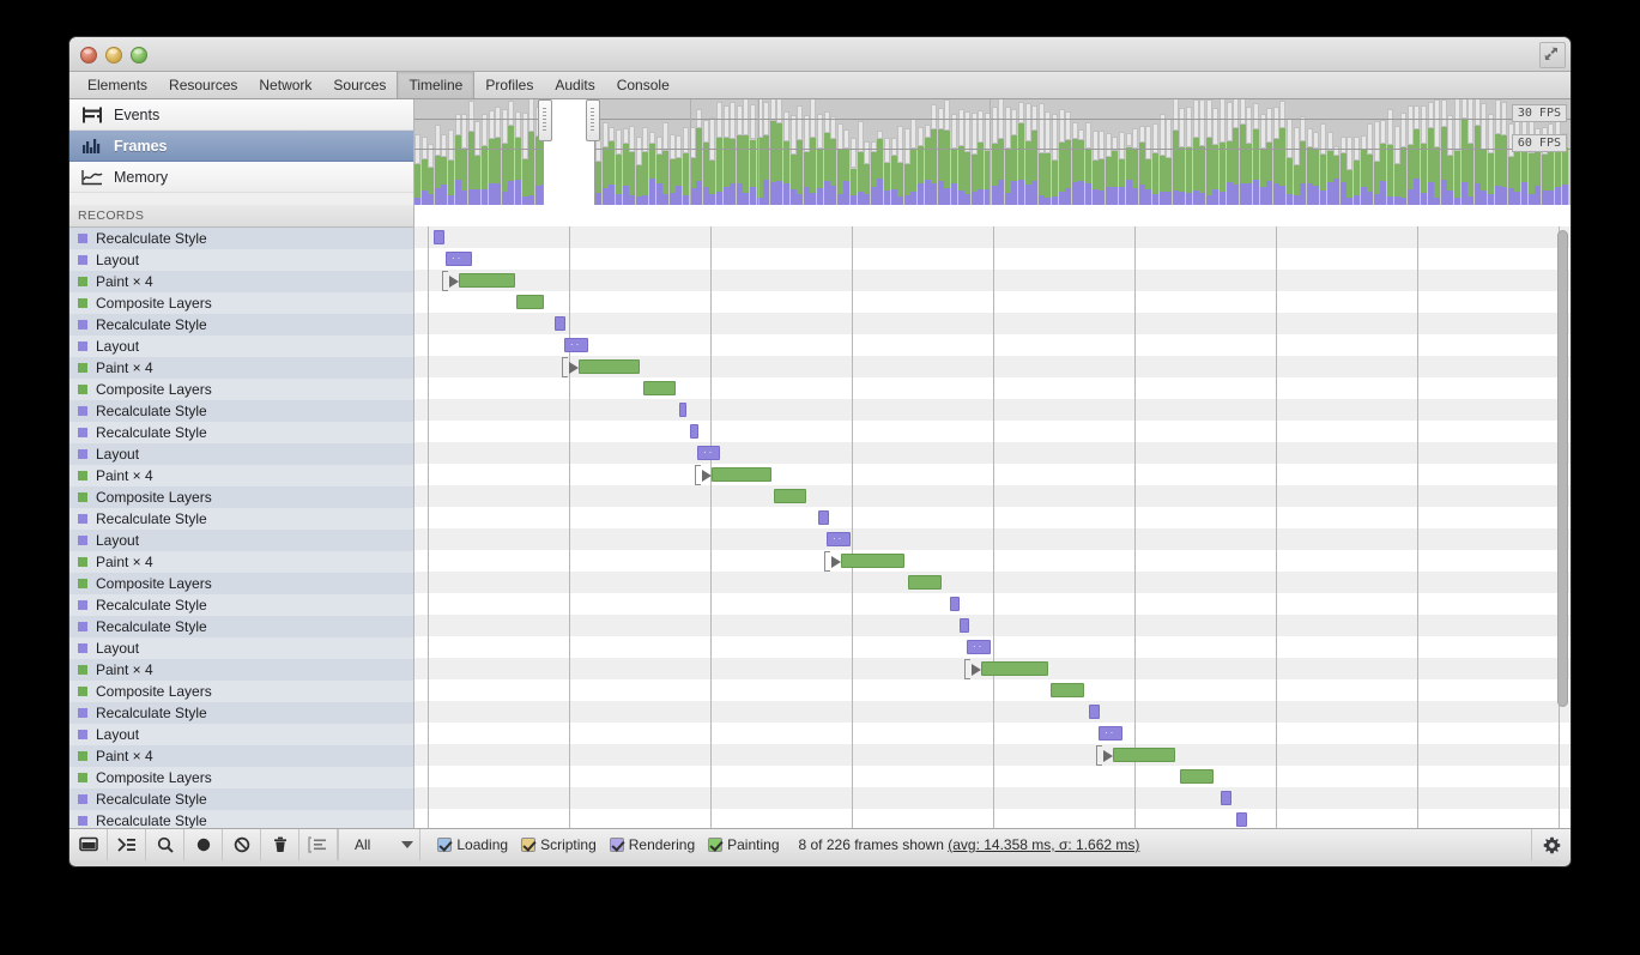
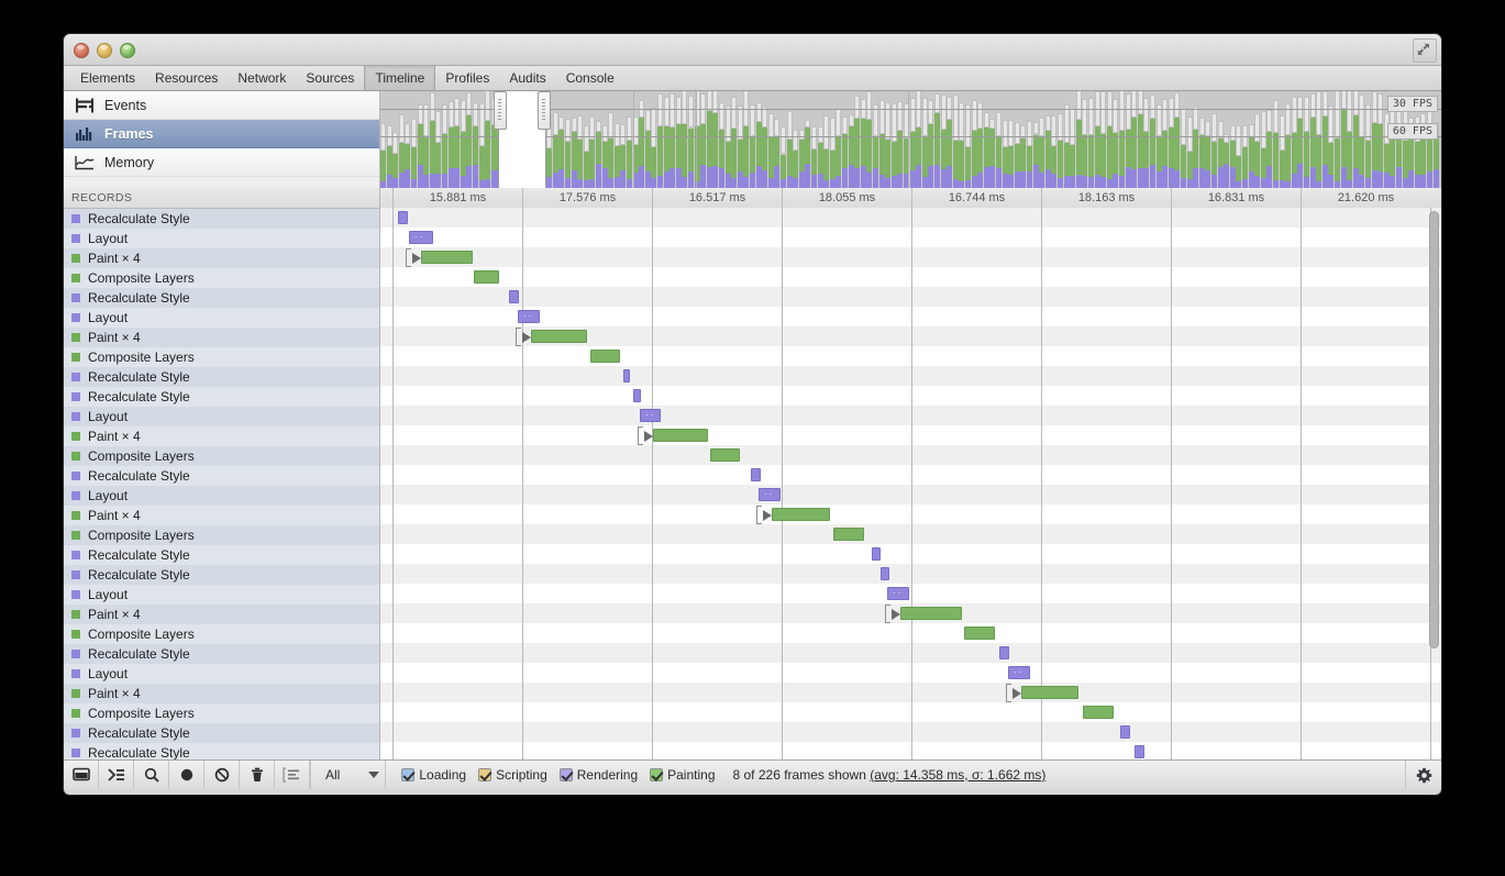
  Elements
  Resources
  Network
  Sources
  Timeline
  Profiles
  Audits
  Console
  Events
  Frames
  Memory
  30 FPS
  60 FPS
  RECORDS
  Recalculate Style
  Layout
  Paint × 4
  Composite Layers
  Recalculate Style
  Layout
  Paint × 4
  Composite Layers
  Recalculate Style
  Recalculate Style
  Layout
  Paint × 4
  Composite Layers
  Recalculate Style
  Layout
  Paint × 4
  Composite Layers
  Recalculate Style
  Recalculate Style
  Layout
  Paint × 4
  Composite Layers
  Recalculate Style
  Layout
  Paint × 4
  Composite Layers
  Recalculate Style
  Recalculate Style
+ 15.881 ms
+ 17.576 ms
+ 16.517 ms
+ 18.055 ms
+ 16.744 ms
+ 18.163 ms
+ 16.831 ms
+ 21.620 ms
  ··
  ··
  ··
  ··
  ··
  ··
  All
  Loading
  Scripting
  Rendering
  Painting
  8 of 226 frames shown (avg: 14.358 ms, σ: 1.662 ms)
